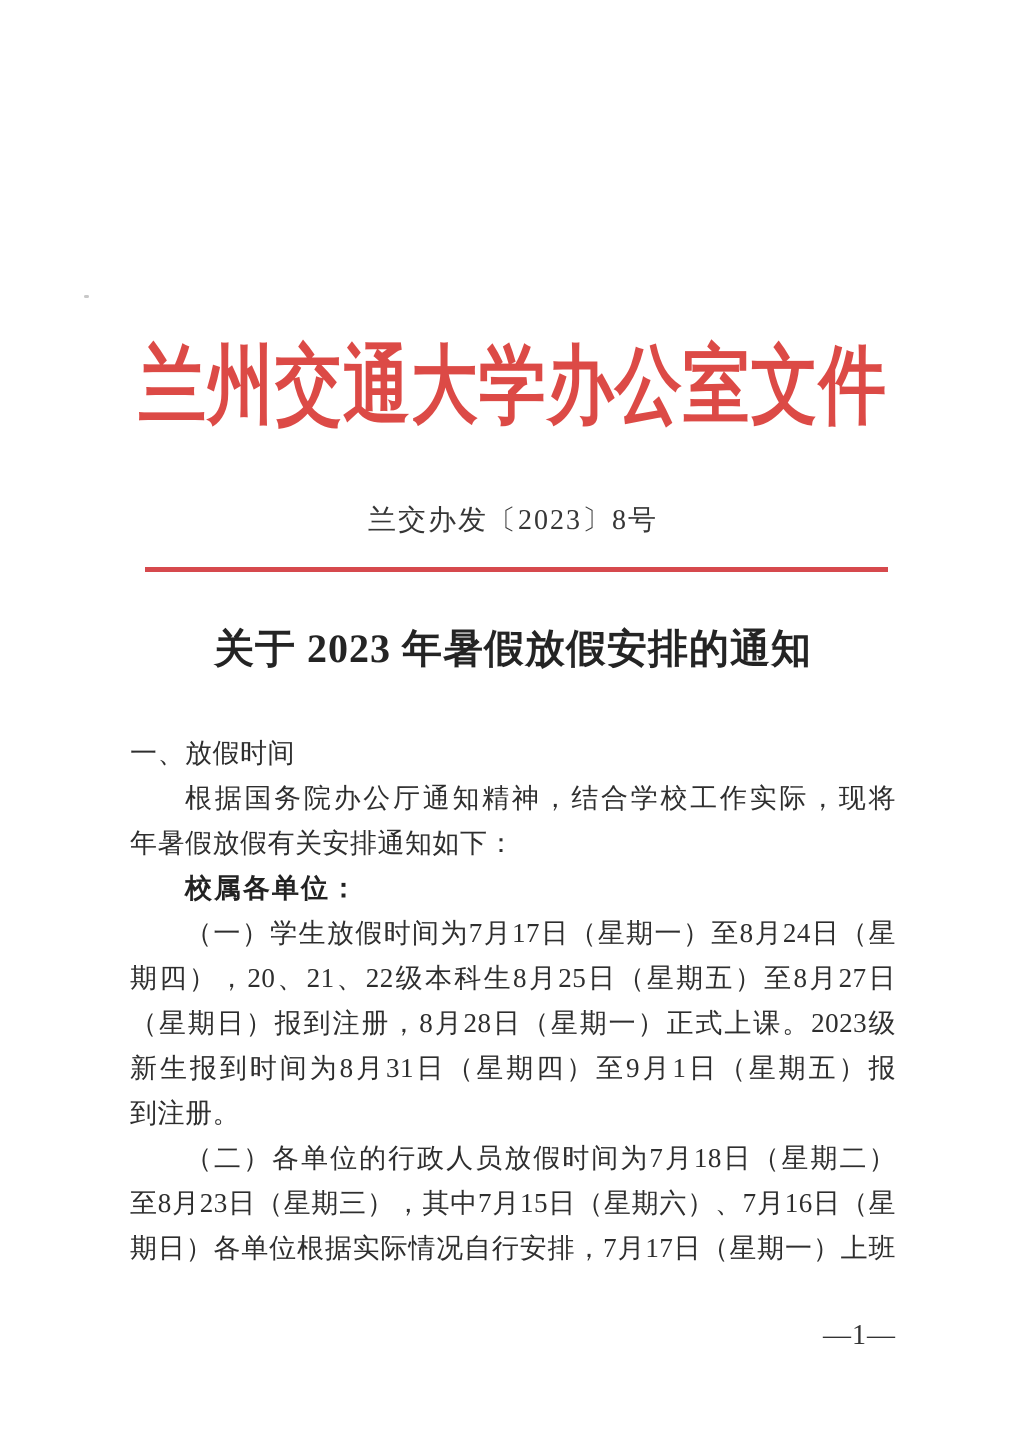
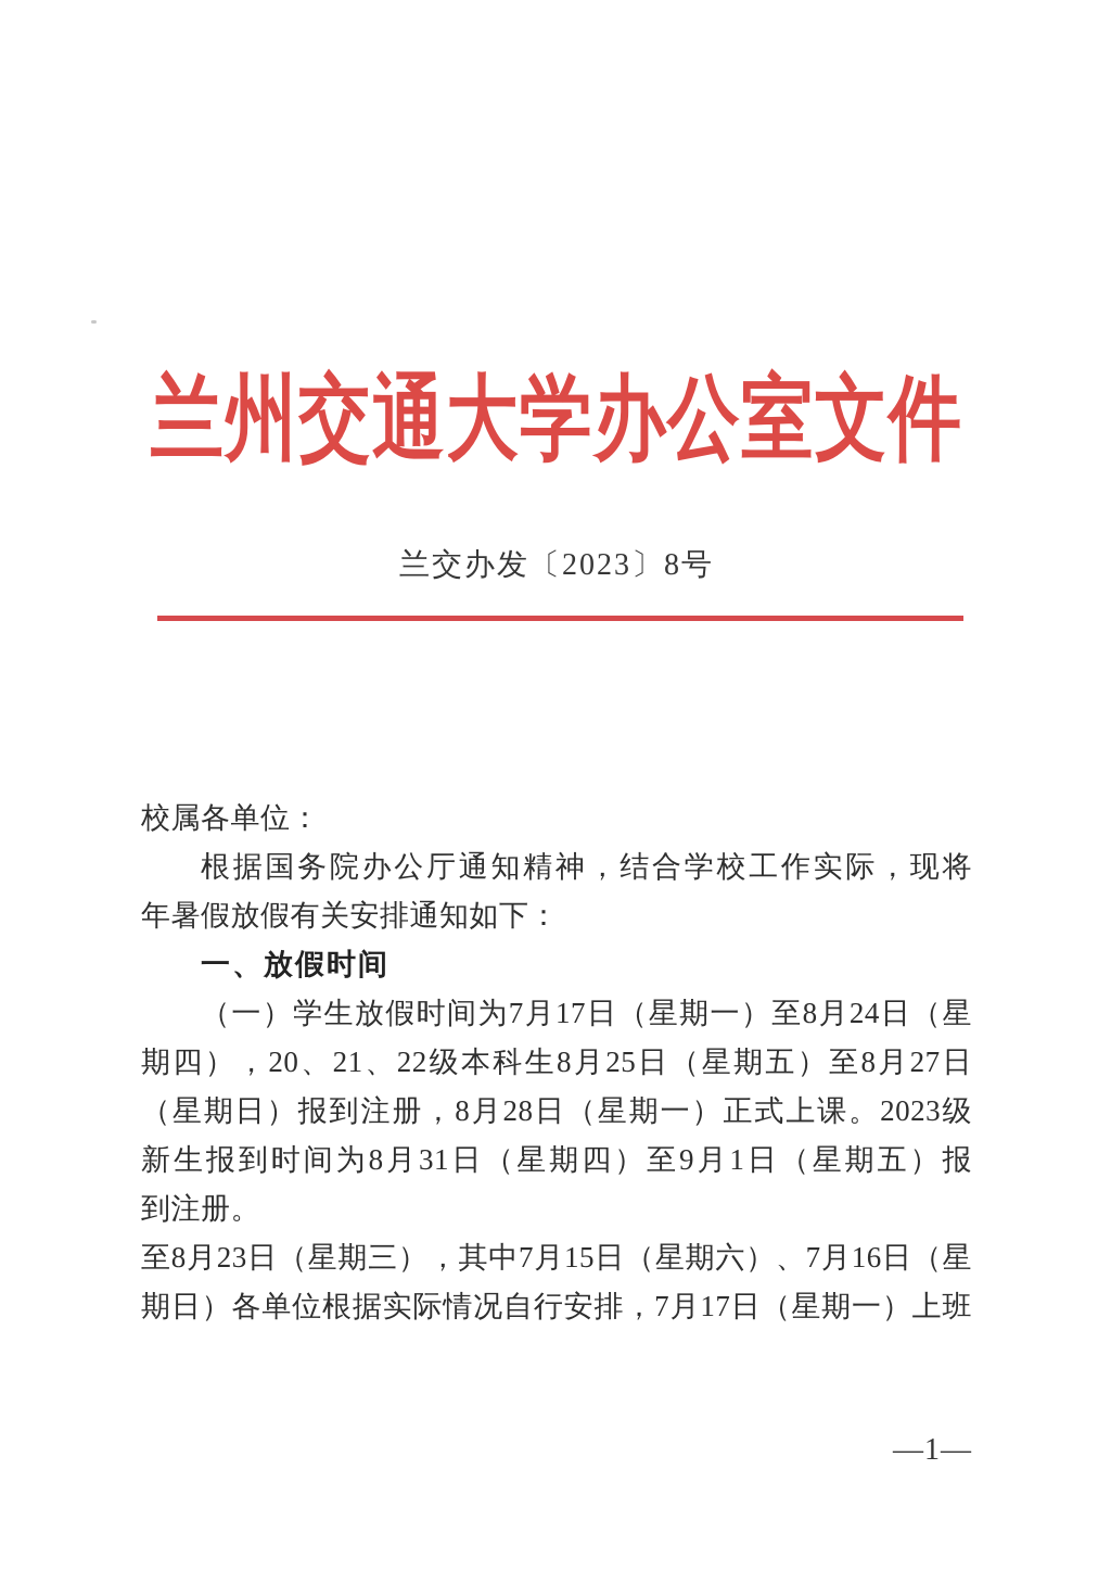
  兰州交通大学办公室文件
  兰交办发〔2023〕8号
- 关于 2023 年暑假放假安排的通知
- 一、放假时间
+ 校属各单位：
  根据国务院办公厅通知精神，结合学校工作实际，现将
  年暑假放假有关安排通知如下：
- 校属各单位：
+ 一、放假时间
  （一）学生放假时间为7月17日（星期一）至8月24日（星
  期四），20、21、22级本科生8月25日（星期五）至8月27日
  （星期日）报到注册，8月28日（星期一）正式上课。2023级
  新生报到时间为8月31日（星期四）至9月1日（星期五）报
  到注册。
- （二）各单位的行政人员放假时间为7月18日（星期二）
  至8月23日（星期三），其中7月15日（星期六）、7月16日（星
  期日）各单位根据实际情况自行安排，7月17日（星期一）上班
  —1—
